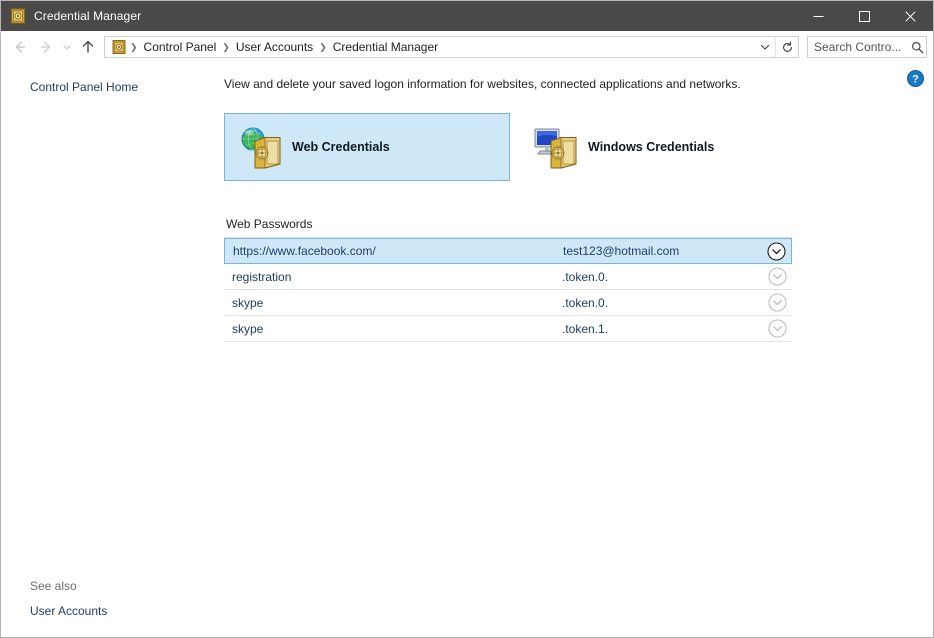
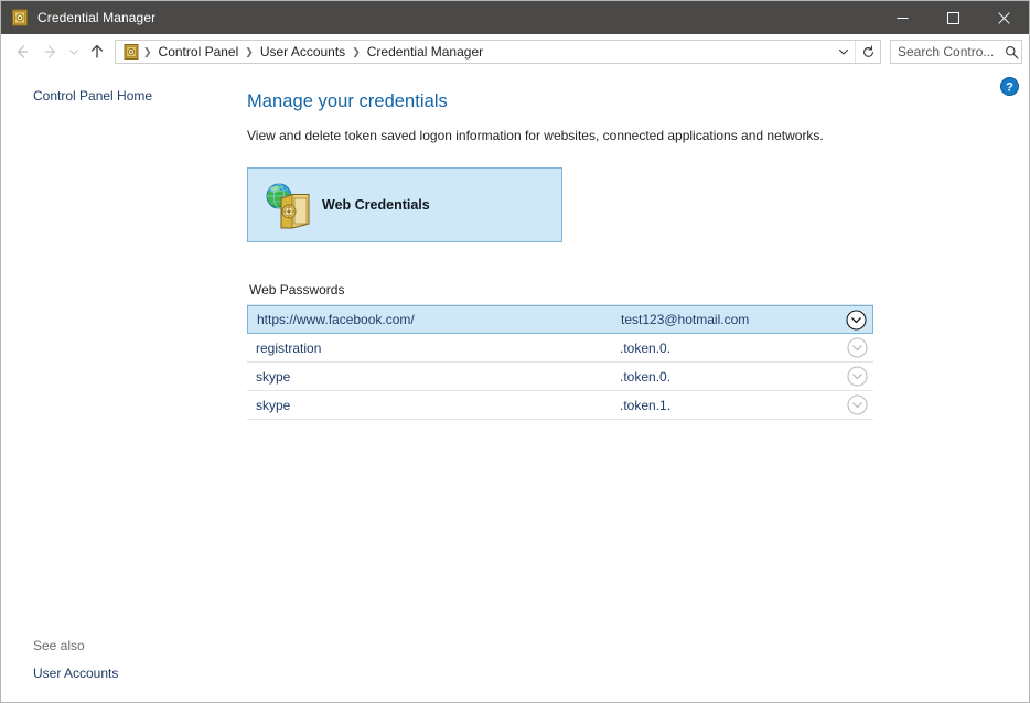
  Credential Manager
  ❯
  Control Panel
  ❯
  User Accounts
  ❯
  Credential Manager
  Search Contro...
  Control Panel Home
  See also
  User Accounts
  ?
+ Manage your credentials
- View and delete your saved logon information for websites, connected applications and networks.
+ View and delete token saved logon information for websites, connected applications and networks.
  Web Credentials
- Windows Credentials
  Web Passwords
  https://www.facebook.com/
  test123@hotmail.com
  registration
  .token.0.
  skype
  .token.0.
  skype
  .token.1.
